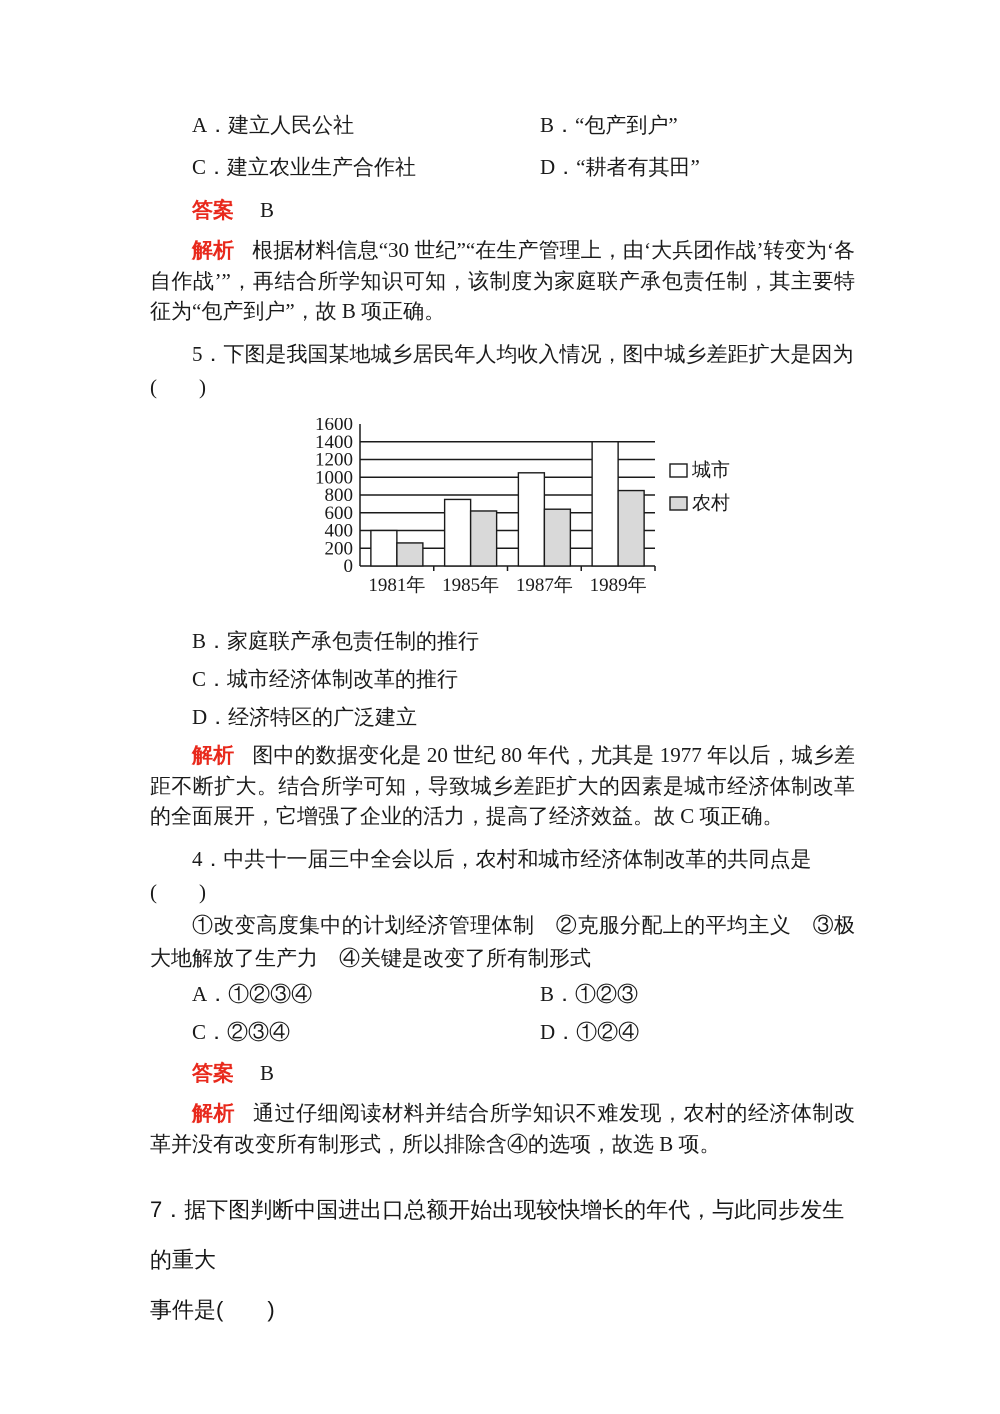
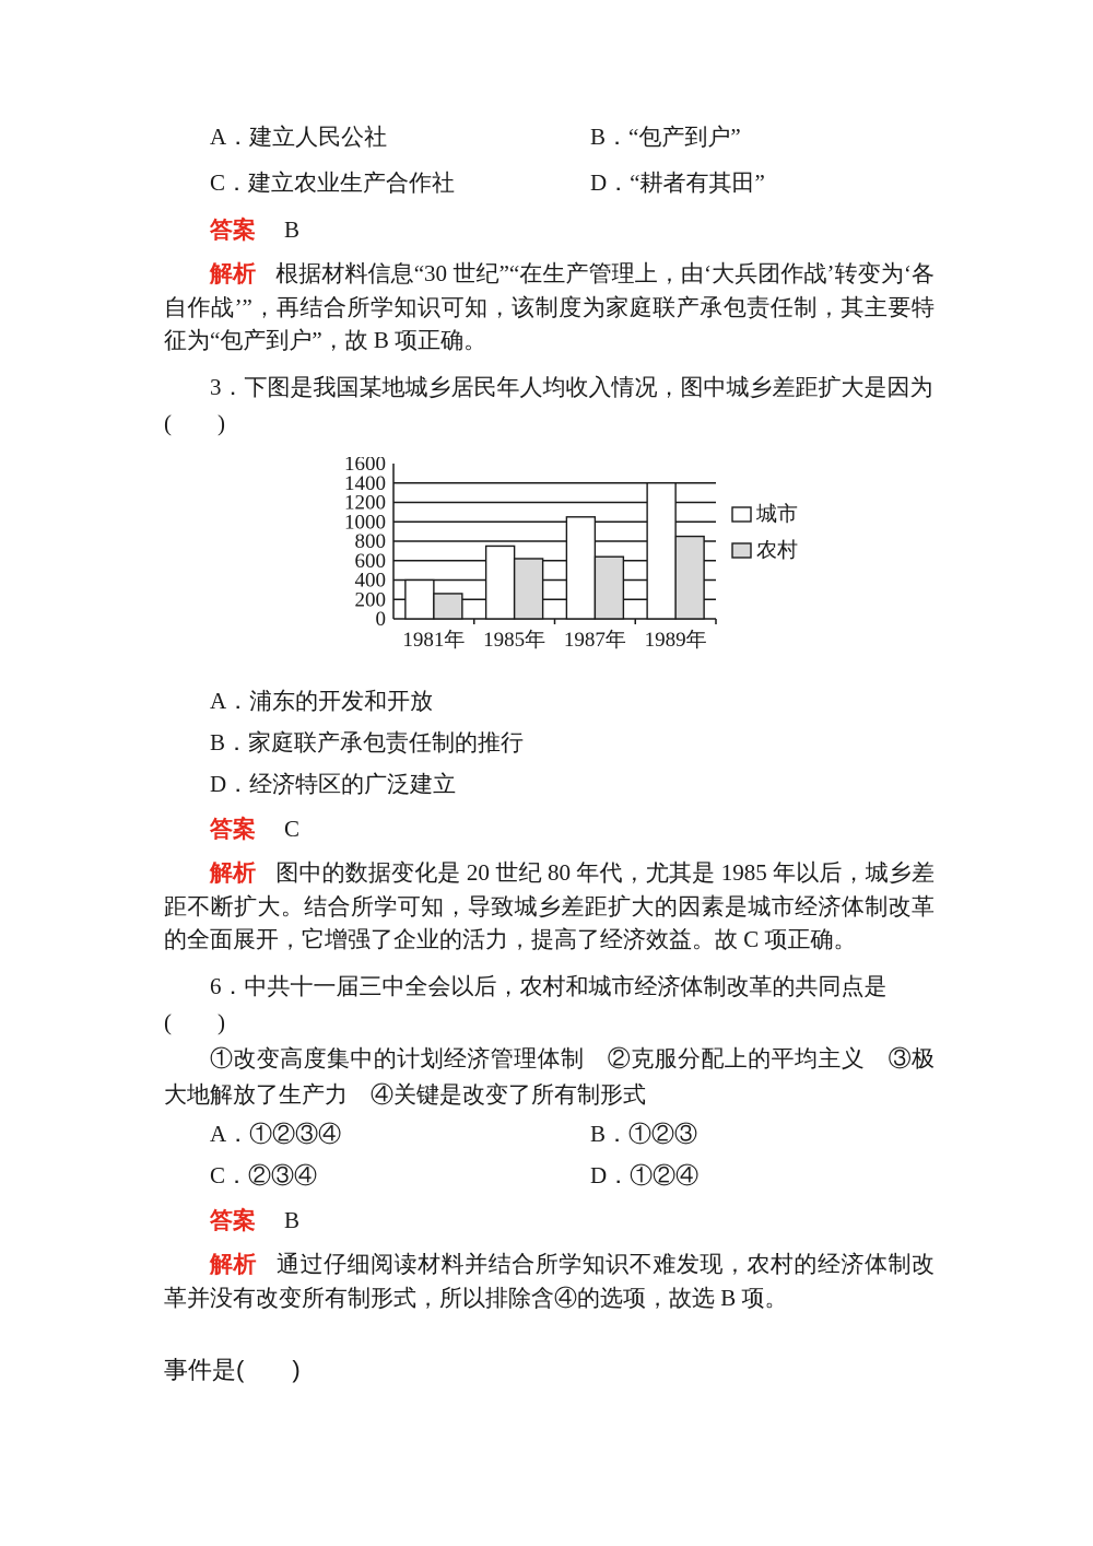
  A．建立人民公社
  B．“包产到户”
  C．建立农业生产合作社
  D．“耕者有其田”
  答案 B
  解析 根据材料信息“30 世纪”“在生产管理上，由‘大兵团作战’转变为‘各自作战’”，再结合所学知识可知，该制度为家庭联产承包责任制，其主要特征为“包产到户”，故 B 项正确。
- 5．下图是我国某地城乡居民年人均收入情况，图中城乡差距扩大是因为
+ 3．下图是我国某地城乡居民年人均收入情况，图中城乡差距扩大是因为
  ( )
  0
  200
  400
  600
  800
  1000
  1200
  1400
  1600
  1981年
  1985年
  1987年
  1989年
  城市
  农村
+ A．浦东的开发和开放
  B．家庭联产承包责任制的推行
- C．城市经济体制改革的推行
  D．经济特区的广泛建立
+ 答案 C
- 解析 图中的数据变化是 20 世纪 80 年代，尤其是 1977 年以后，城乡差距不断扩大。结合所学可知，导致城乡差距扩大的因素是城市经济体制改革的全面展开，它增强了企业的活力，提高了经济效益。故 C 项正确。
+ 解析 图中的数据变化是 20 世纪 80 年代，尤其是 1985 年以后，城乡差距不断扩大。结合所学可知，导致城乡差距扩大的因素是城市经济体制改革的全面展开，它增强了企业的活力，提高了经济效益。故 C 项正确。
- 4．中共十一届三中全会以后，农村和城市经济体制改革的共同点是( )
+ 6．中共十一届三中全会以后，农村和城市经济体制改革的共同点是( )
  ①改变高度集中的计划经济管理体制 ②克服分配上的平均主义 ③极大地解放了生产力 ④关键是改变了所有制形式
  A．①②③④
  B．①②③
  C．②③④
  D．①②④
  答案 B
  解析 通过仔细阅读材料并结合所学知识不难发现，农村的经济体制改革并没有改变所有制形式，所以排除含④的选项，故选 B 项。
- 7．据下图判断中国进出口总额开始出现较快增长的年代，与此同步发生的重大
  事件是( )
